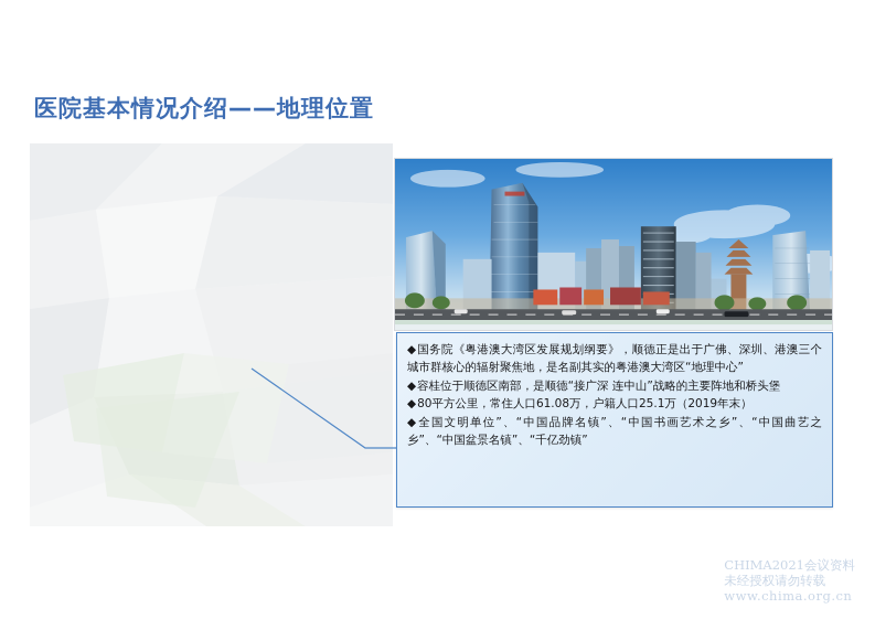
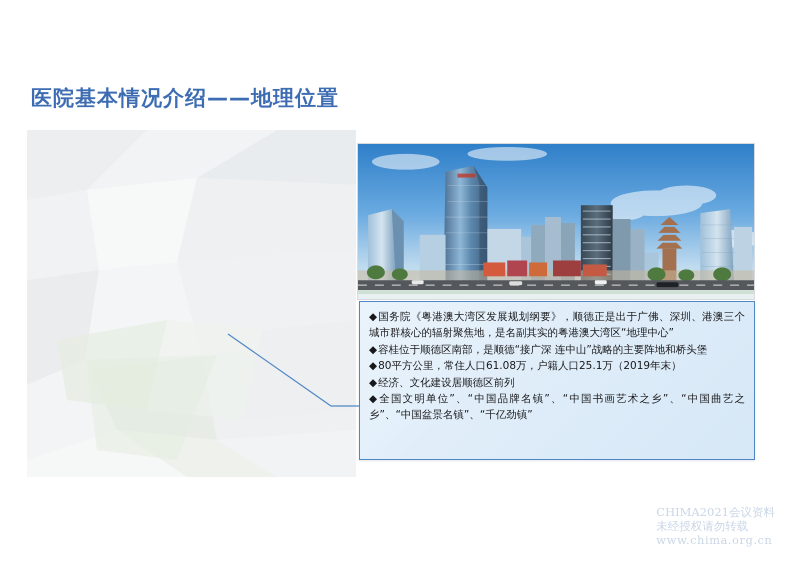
  医院基本情况介绍——地理位置
  ◆国务院《粤港澳大湾区发展规划纲要》，顺德正是出于广佛、深圳、港澳三个城市群核心的辐射聚焦地，是名副其实的粤港澳大湾区“地理中心”
  ◆容桂位于顺德区南部，是顺德“接广深 连中山”战略的主要阵地和桥头堡
  ◆80平方公里，常住人口61.08万，户籍人口25.1万（2019年末）
+ ◆经济、文化建设居顺德区前列
  ◆全国文明单位”、“中国品牌名镇”、“中国书画艺术之乡”、“中国曲艺之乡”、“中国盆景名镇”、“千亿劲镇”
  CHIMA2021会议资料
  未经授权请勿转载
  www.chima.org.cn
